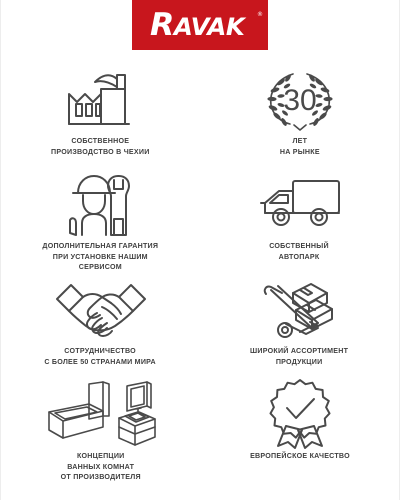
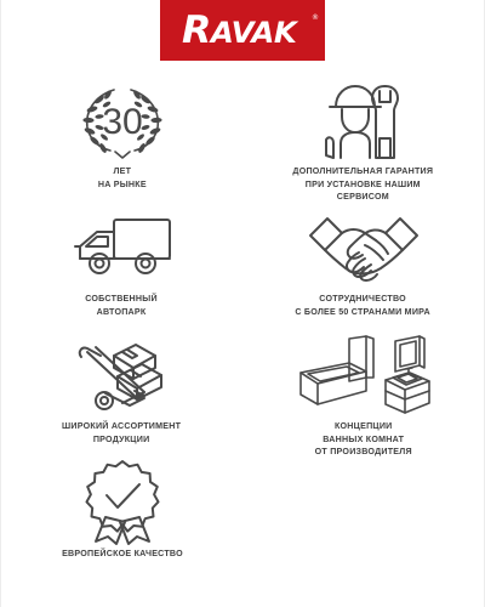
  RAVAK
- СОБСТВЕННОЕ
- ПРОИЗВОДСТВО В ЧЕХИИ
  30
  ЛЕТ
  НА РЫНКЕ
  ДОПОЛНИТЕЛЬНАЯ ГАРАНТИЯ
  ПРИ УСТАНОВКЕ НАШИМ
  СЕРВИСОМ
  СОБСТВЕННЫЙ
  АВТОПАРК
  СОТРУДНИЧЕСТВО
  С БОЛЕЕ 50 СТРАНАМИ МИРА
  ШИРОКИЙ АССОРТИМЕНТ
  ПРОДУКЦИИ
  КОНЦЕПЦИИ
  ВАННЫХ КОМНАТ
  ОТ ПРОИЗВОДИТЕЛЯ
  ЕВРОПЕЙСКОЕ КАЧЕСТВО
